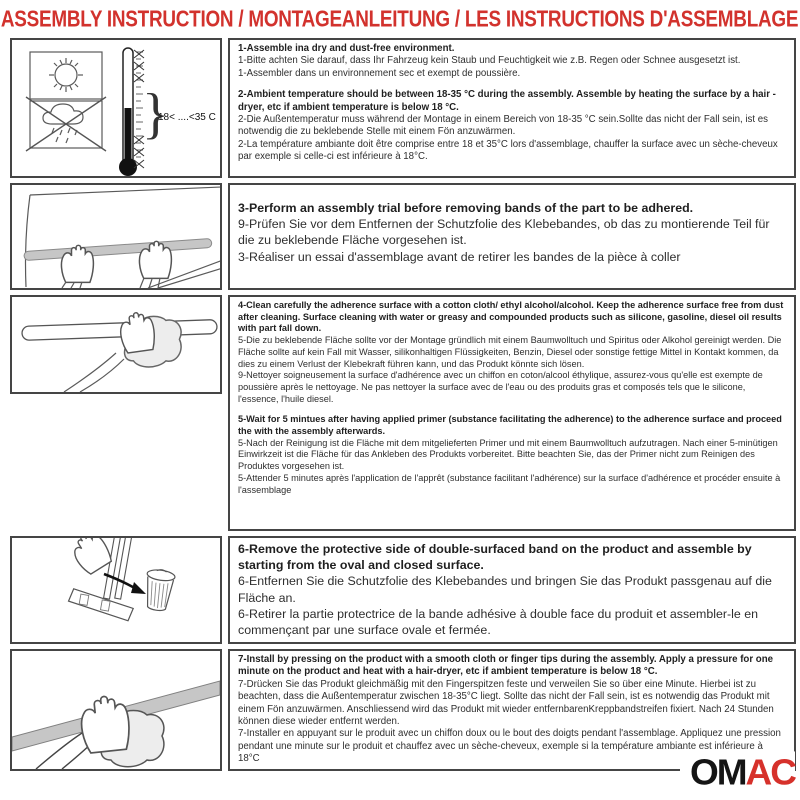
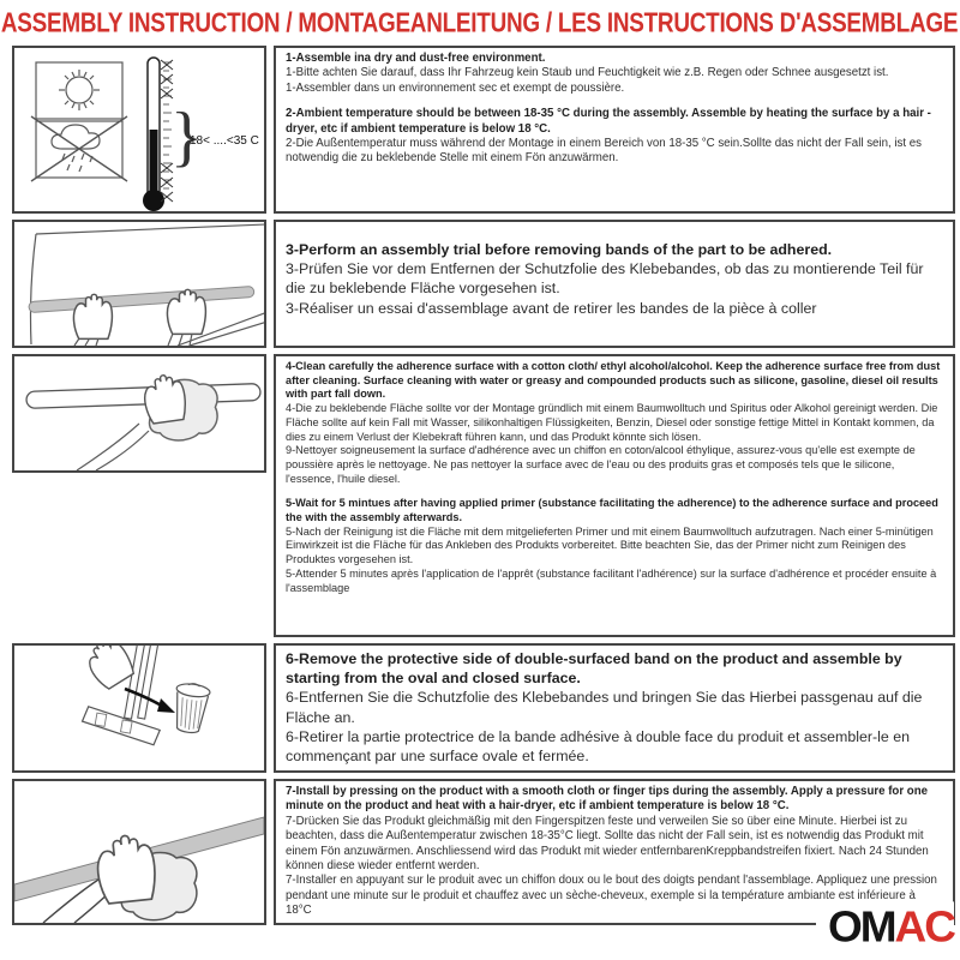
  ASSEMBLY INSTRUCTION / MONTAGEANLEITUNG / LES INSTRUCTIONS D'ASSEMBLAGE
  }
  18< ....<35 C
  1-Assemble ina dry and dust-free environment.
  1-Bitte achten Sie darauf, dass Ihr Fahrzeug kein Staub und Feuchtigkeit wie z.B. Regen oder Schnee ausgesetzt ist.
  1-Assembler dans un environnement sec et exempt de poussière.
  2-Ambient temperature should be between 18-35 °C during the assembly. Assemble by heating the surface by a hair -dryer, etc if ambient temperature is below 18 °C.
  2-Die Außentemperatur muss während der Montage in einem Bereich von 18-35 °C sein.Sollte das nicht der Fall sein, ist es notwendig die zu beklebende Stelle mit einem Fön anzuwärmen.
- 2-La température ambiante doit être comprise entre 18 et 35°C lors d'assemblage, chauffer la surface avec un sèche-cheveux par exemple si celle-ci est inférieure à 18°C.
  3-Perform an assembly trial before removing bands of the part to be adhered.
- 9-Prüfen Sie vor dem Entfernen der Schutzfolie des Klebebandes, ob das zu montierende Teil für die zu beklebende Fläche vorgesehen ist.
+ 3-Prüfen Sie vor dem Entfernen der Schutzfolie des Klebebandes, ob das zu montierende Teil für die zu beklebende Fläche vorgesehen ist.
  3-Réaliser un essai d'assemblage avant de retirer les bandes de la pièce à coller
  4-Clean carefully the adherence surface with a cotton cloth/ ethyl alcohol/alcohol. Keep the adherence surface free from dust after cleaning. Surface cleaning with water or greasy and compounded products such as silicone, gasoline, diesel oil results with part fall down.
- 5-Die zu beklebende Fläche sollte vor der Montage gründlich mit einem Baumwolltuch und Spiritus oder Alkohol gereinigt werden. Die Fläche sollte auf kein Fall mit Wasser, silikonhaltigen Flüssigkeiten, Benzin, Diesel oder sonstige fettige Mittel in Kontakt kommen, da dies zu einem Verlust der Klebekraft führen kann, und das Produkt könnte sich lösen.
+ 4-Die zu beklebende Fläche sollte vor der Montage gründlich mit einem Baumwolltuch und Spiritus oder Alkohol gereinigt werden. Die Fläche sollte auf kein Fall mit Wasser, silikonhaltigen Flüssigkeiten, Benzin, Diesel oder sonstige fettige Mittel in Kontakt kommen, da dies zu einem Verlust der Klebekraft führen kann, und das Produkt könnte sich lösen.
  9-Nettoyer soigneusement la surface d'adhérence avec un chiffon en coton/alcool éthylique, assurez-vous qu'elle est exempte de poussière après le nettoyage. Ne pas nettoyer la surface avec de l'eau ou des produits gras et composés tels que le silicone, l'essence, l'huile diesel.
  5-Wait for 5 mintues after having applied primer (substance facilitating the adherence) to the adherence surface and proceed the with the assembly afterwards.
  5-Nach der Reinigung ist die Fläche mit dem mitgelieferten Primer und mit einem Baumwolltuch aufzutragen. Nach einer 5-minütigen Einwirkzeit ist die Fläche für das Ankleben des Produkts vorbereitet. Bitte beachten Sie, das der Primer nicht zum Reinigen des Produktes vorgesehen ist.
  5-Attender 5 minutes après l'application de l'apprêt (substance facilitant l'adhérence) sur la surface d'adhérence et procéder ensuite à l'assemblage
  6-Remove the protective side of double-surfaced band on the product and assemble by starting from the oval and closed surface.
- 6-Entfernen Sie die Schutzfolie des Klebebandes und bringen Sie das Produkt passgenau auf die Fläche an.
+ 6-Entfernen Sie die Schutzfolie des Klebebandes und bringen Sie das Hierbei passgenau auf die Fläche an.
  6-Retirer la partie protectrice de la bande adhésive à double face du produit et assembler-le en commençant par une surface ovale et fermée.
  7-Install by pressing on the product with a smooth cloth or finger tips during the assembly. Apply a pressure for one minute on the product and heat with a hair-dryer, etc if ambient temperature is below 18 °C.
  7-Drücken Sie das Produkt gleichmäßig mit den Fingerspitzen feste und verweilen Sie so über eine Minute. Hierbei ist zu beachten, dass die Außentemperatur zwischen 18-35°C liegt. Sollte das nicht der Fall sein, ist es notwendig das Produkt mit einem Fön anzuwärmen. Anschliessend wird das Produkt mit wieder entfernbarenKreppbandstreifen fixiert. Nach 24 Stunden können diese wieder entfernt werden.
  7-Installer en appuyant sur le produit avec un chiffon doux ou le bout des doigts pendant l'assemblage. Appliquez une pression pendant une minute sur le produit et chauffez avec un sèche-cheveux, exemple si la température ambiante est inférieure à 18°C
  OMAC
